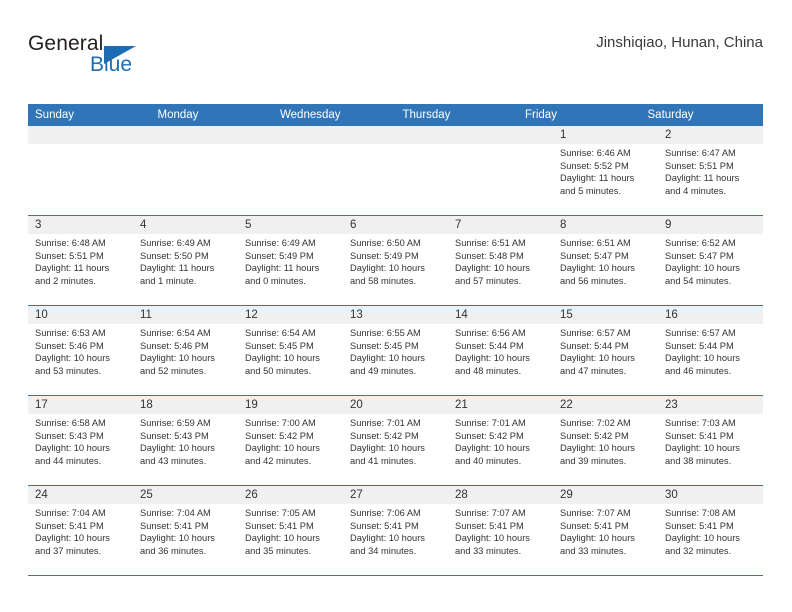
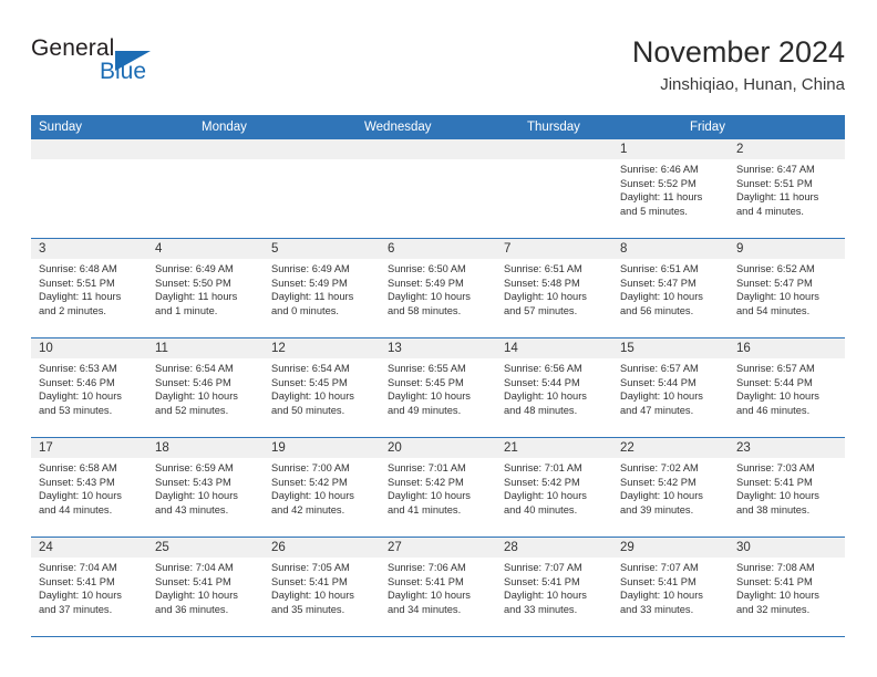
  General
  Blue
+ November 2024
  Jinshiqiao, Hunan, China
  Sunday
  Monday
  Wednesday
  Thursday
  Friday
- Saturday
  1
  Sunrise: 6:46 AM
  Sunset: 5:52 PM
  Daylight: 11 hours
  and 5 minutes.
  2
  Sunrise: 6:47 AM
  Sunset: 5:51 PM
  Daylight: 11 hours
  and 4 minutes.
  3
  Sunrise: 6:48 AM
  Sunset: 5:51 PM
  Daylight: 11 hours
  and 2 minutes.
  4
  Sunrise: 6:49 AM
  Sunset: 5:50 PM
  Daylight: 11 hours
  and 1 minute.
  5
  Sunrise: 6:49 AM
  Sunset: 5:49 PM
  Daylight: 11 hours
  and 0 minutes.
  6
  Sunrise: 6:50 AM
  Sunset: 5:49 PM
  Daylight: 10 hours
  and 58 minutes.
  7
  Sunrise: 6:51 AM
  Sunset: 5:48 PM
  Daylight: 10 hours
  and 57 minutes.
  8
  Sunrise: 6:51 AM
  Sunset: 5:47 PM
  Daylight: 10 hours
  and 56 minutes.
  9
  Sunrise: 6:52 AM
  Sunset: 5:47 PM
  Daylight: 10 hours
  and 54 minutes.
  10
  Sunrise: 6:53 AM
  Sunset: 5:46 PM
  Daylight: 10 hours
  and 53 minutes.
  11
  Sunrise: 6:54 AM
  Sunset: 5:46 PM
  Daylight: 10 hours
  and 52 minutes.
  12
  Sunrise: 6:54 AM
  Sunset: 5:45 PM
  Daylight: 10 hours
  and 50 minutes.
  13
  Sunrise: 6:55 AM
  Sunset: 5:45 PM
  Daylight: 10 hours
  and 49 minutes.
  14
  Sunrise: 6:56 AM
  Sunset: 5:44 PM
  Daylight: 10 hours
  and 48 minutes.
  15
  Sunrise: 6:57 AM
  Sunset: 5:44 PM
  Daylight: 10 hours
  and 47 minutes.
  16
  Sunrise: 6:57 AM
  Sunset: 5:44 PM
  Daylight: 10 hours
  and 46 minutes.
  17
  Sunrise: 6:58 AM
  Sunset: 5:43 PM
  Daylight: 10 hours
  and 44 minutes.
  18
  Sunrise: 6:59 AM
  Sunset: 5:43 PM
  Daylight: 10 hours
  and 43 minutes.
  19
  Sunrise: 7:00 AM
  Sunset: 5:42 PM
  Daylight: 10 hours
  and 42 minutes.
  20
  Sunrise: 7:01 AM
  Sunset: 5:42 PM
  Daylight: 10 hours
  and 41 minutes.
  21
  Sunrise: 7:01 AM
  Sunset: 5:42 PM
  Daylight: 10 hours
  and 40 minutes.
  22
  Sunrise: 7:02 AM
  Sunset: 5:42 PM
  Daylight: 10 hours
  and 39 minutes.
  23
  Sunrise: 7:03 AM
  Sunset: 5:41 PM
  Daylight: 10 hours
  and 38 minutes.
  24
  Sunrise: 7:04 AM
  Sunset: 5:41 PM
  Daylight: 10 hours
  and 37 minutes.
  25
  Sunrise: 7:04 AM
  Sunset: 5:41 PM
  Daylight: 10 hours
  and 36 minutes.
  26
  Sunrise: 7:05 AM
  Sunset: 5:41 PM
  Daylight: 10 hours
  and 35 minutes.
  27
  Sunrise: 7:06 AM
  Sunset: 5:41 PM
  Daylight: 10 hours
  and 34 minutes.
  28
  Sunrise: 7:07 AM
  Sunset: 5:41 PM
  Daylight: 10 hours
  and 33 minutes.
  29
  Sunrise: 7:07 AM
  Sunset: 5:41 PM
  Daylight: 10 hours
  and 33 minutes.
  30
  Sunrise: 7:08 AM
  Sunset: 5:41 PM
  Daylight: 10 hours
  and 32 minutes.
